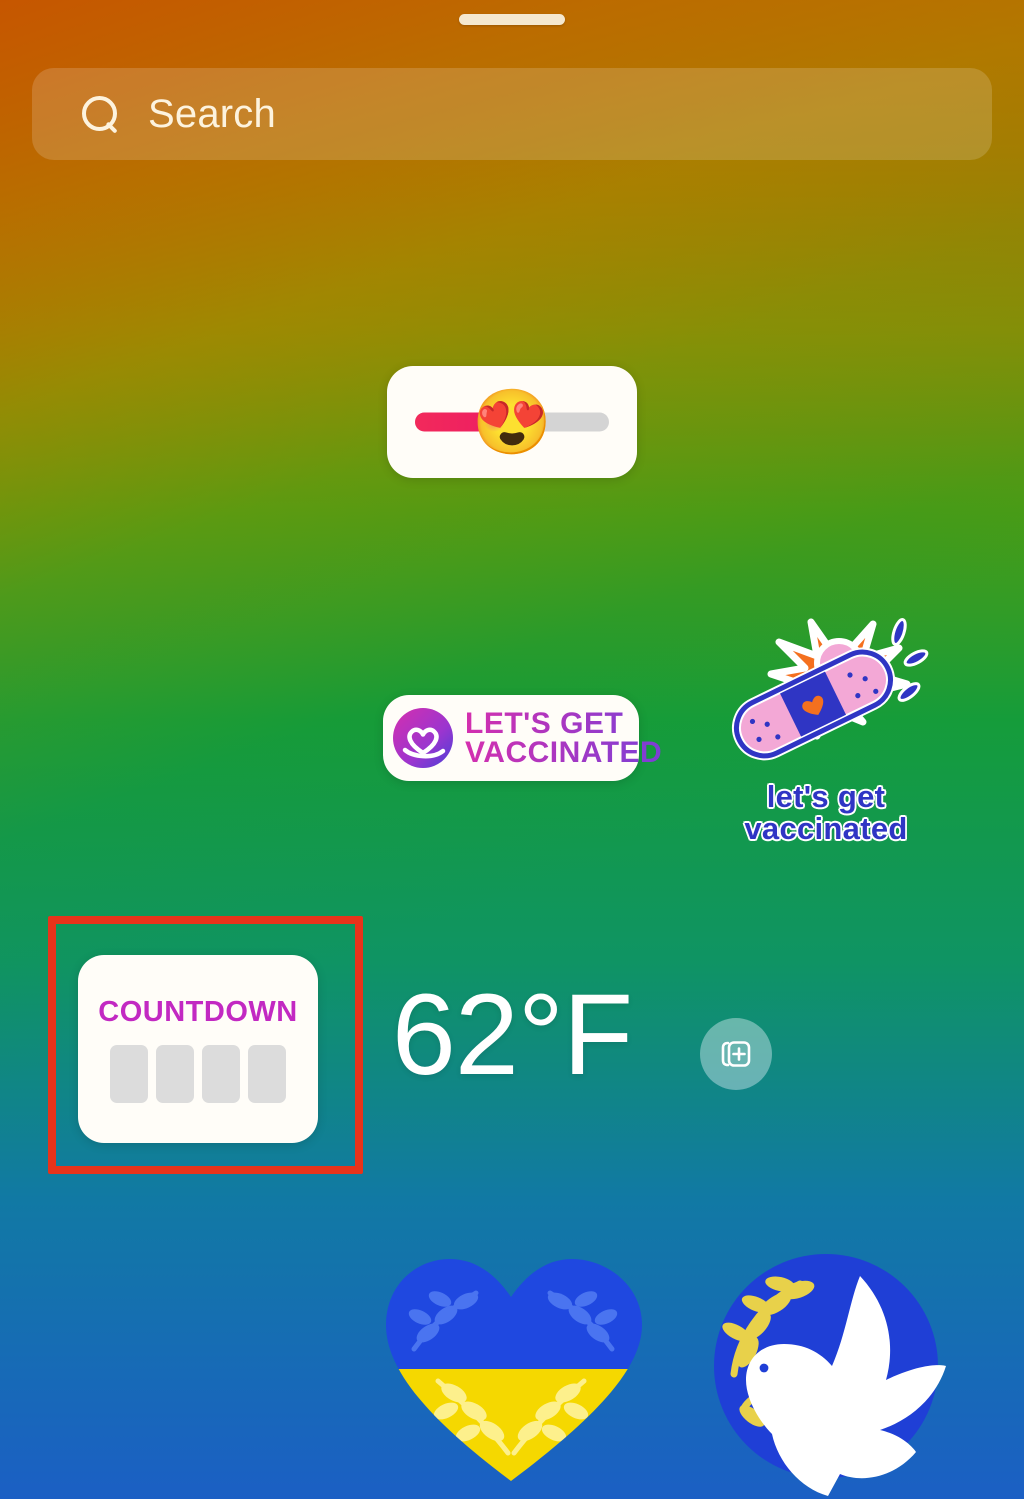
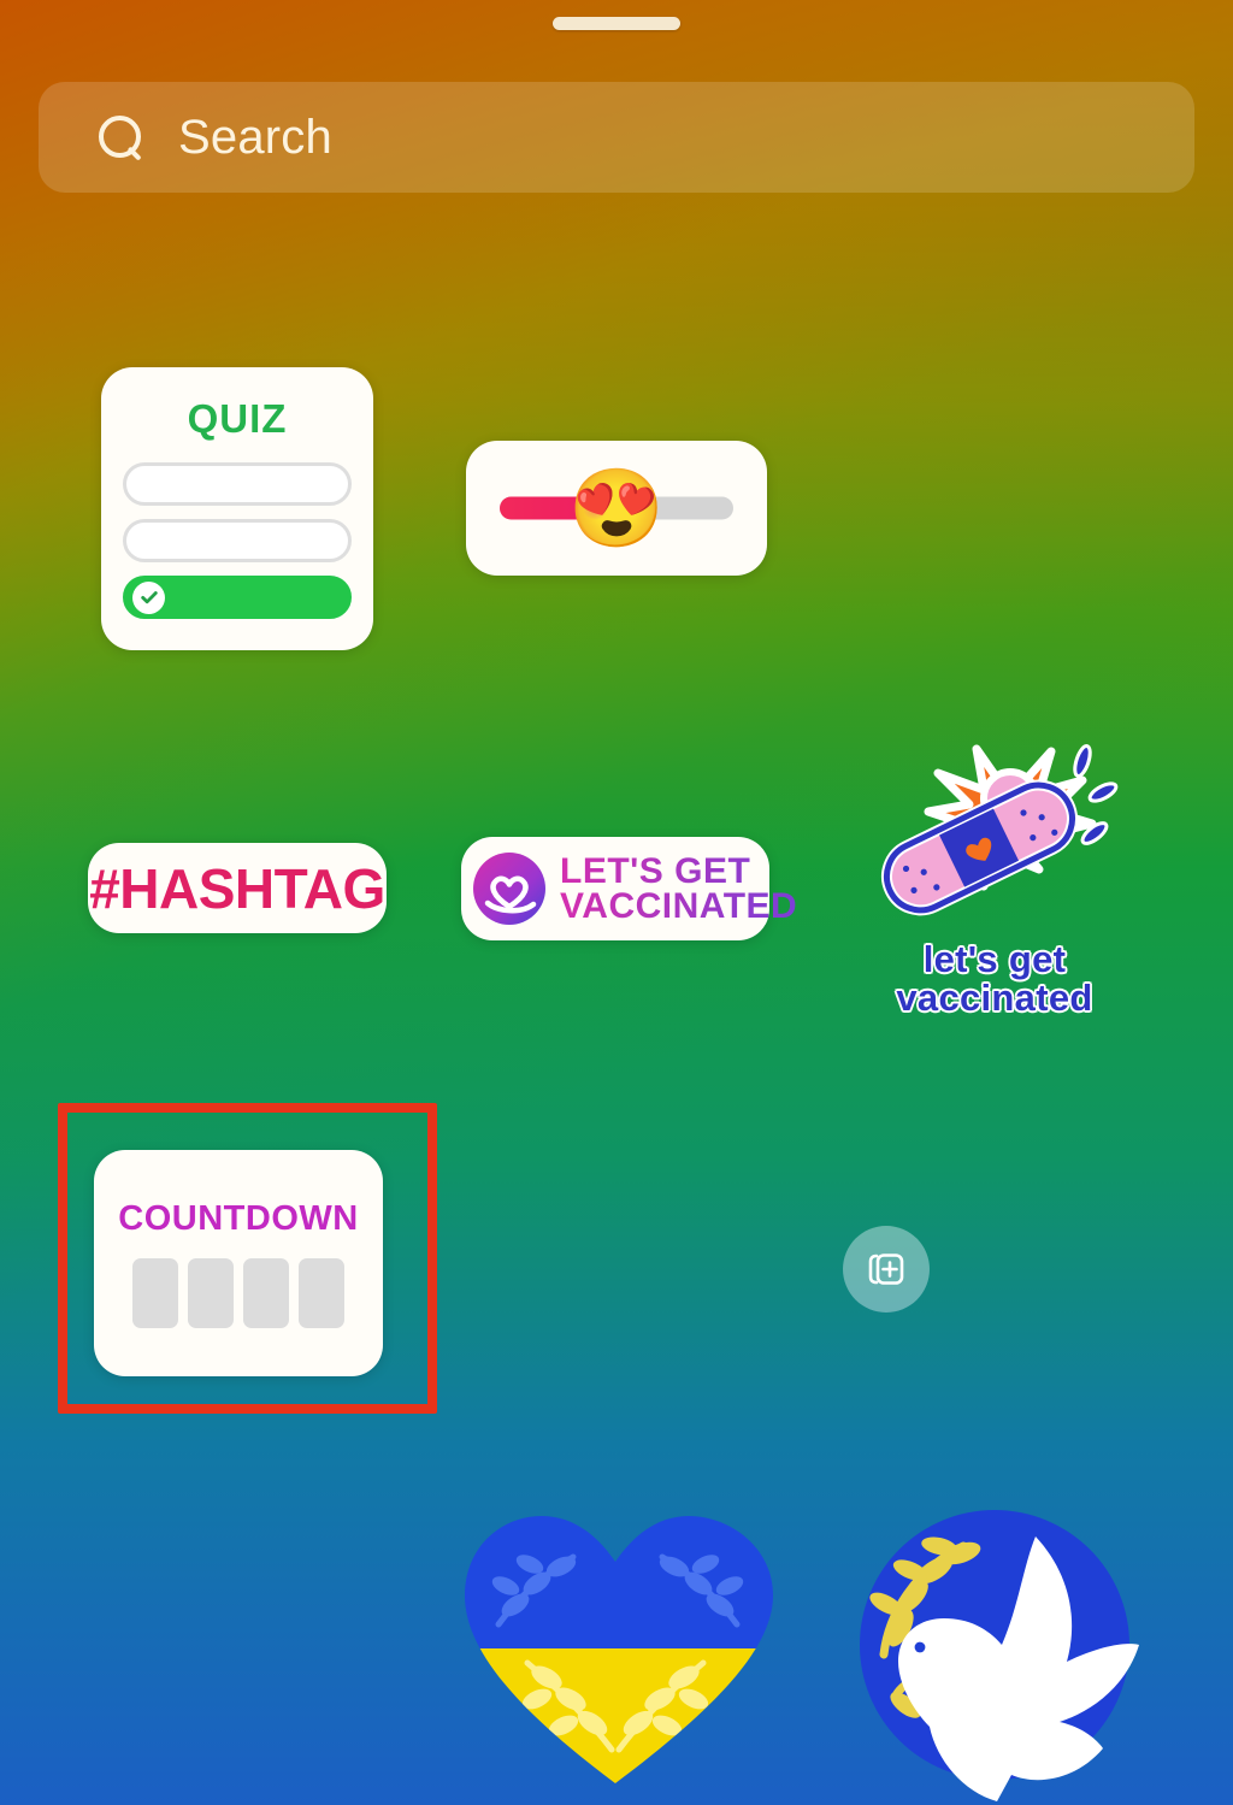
  Search
+ QUIZ
  😍
+ #HASHTAG
  LET'S GET
  VACCINATED
  let's get
  vaccinated
  COUNTDOWN
- 62°F
